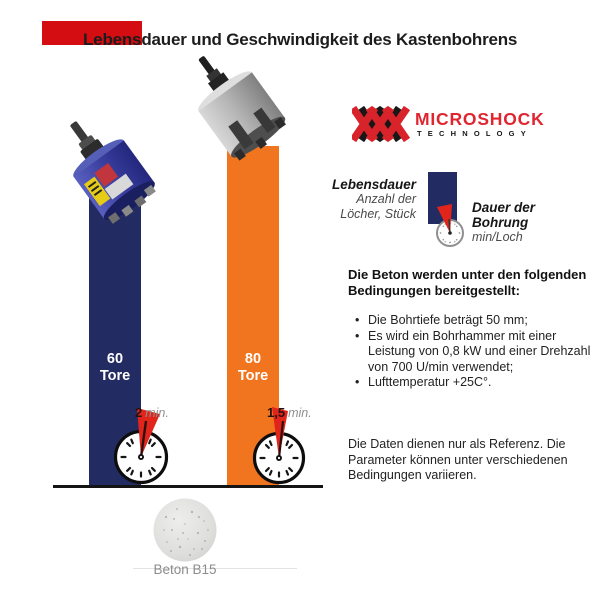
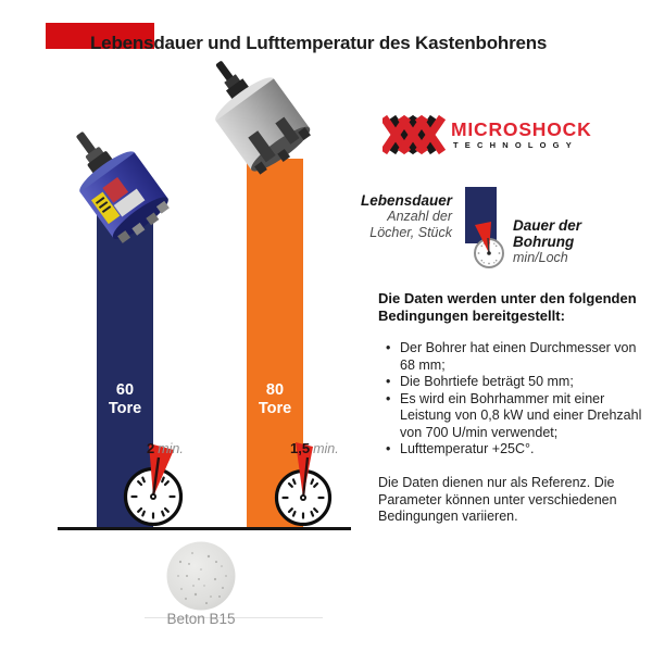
- Lebensdauer und Geschwindigkeit des Kastenbohrens
+ Lebensdauer und Lufttemperatur des Kastenbohrens
  60
  Tore
  80
  Tore
  2 min.
  1,5 min.
  Beton B15
  MICROSHOCK
  TECHNOLOGY
  Lebensdauer
  Anzahl der
  Löcher, Stück
  Dauer der
  Bohrung
  min/Loch
- Die Beton werden unter den folgenden
+ Die Daten werden unter den folgenden
  Bedingungen bereitgestellt:
+ Der Bohrer hat einen Durchmesser von 68 mm;
  Die Bohrtiefe beträgt 50 mm;
  Es wird ein Bohrhammer mit einer Leistung von 0,8 kW und einer Drehzahl von 700 U/min verwendet;
  Lufttemperatur +25C°.
  Die Daten dienen nur als Referenz. Die Parameter können unter verschiedenen Bedingungen variieren.
